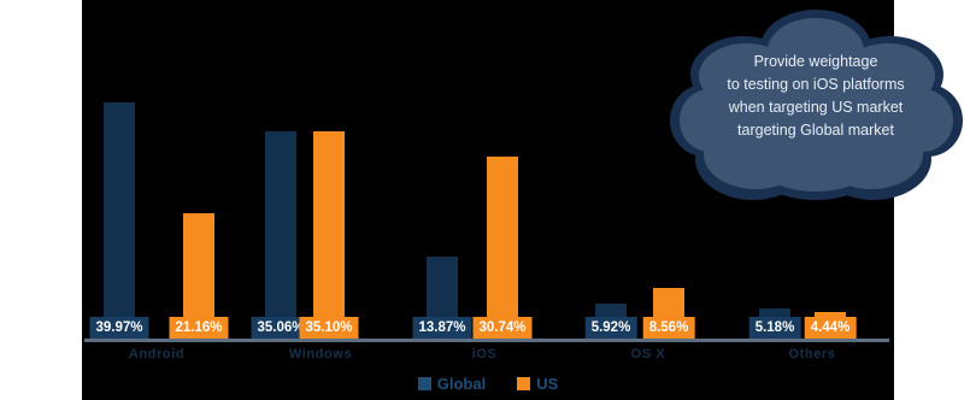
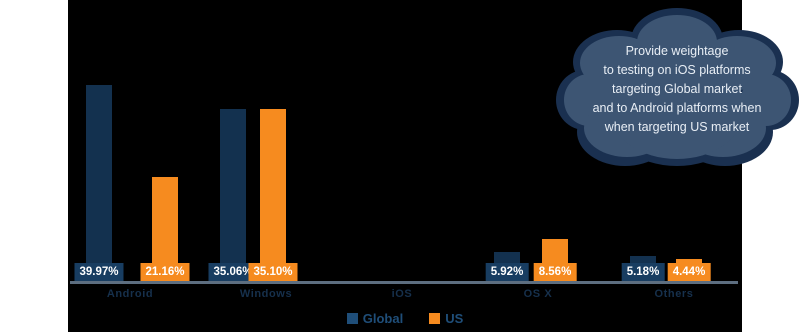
  39.97%
  21.16%
  Android
  35.06%
  35.10%
  Windows
- 13.87%
- 30.74%
  iOS
  5.92%
  8.56%
  OS X
  5.18%
  4.44%
  Others
  Global
  US
  Provide weightage
  to testing on iOS platforms
- when targeting US market
+ targeting Global market
+ and to Android platforms when
- targeting Global market
+ when targeting US market
